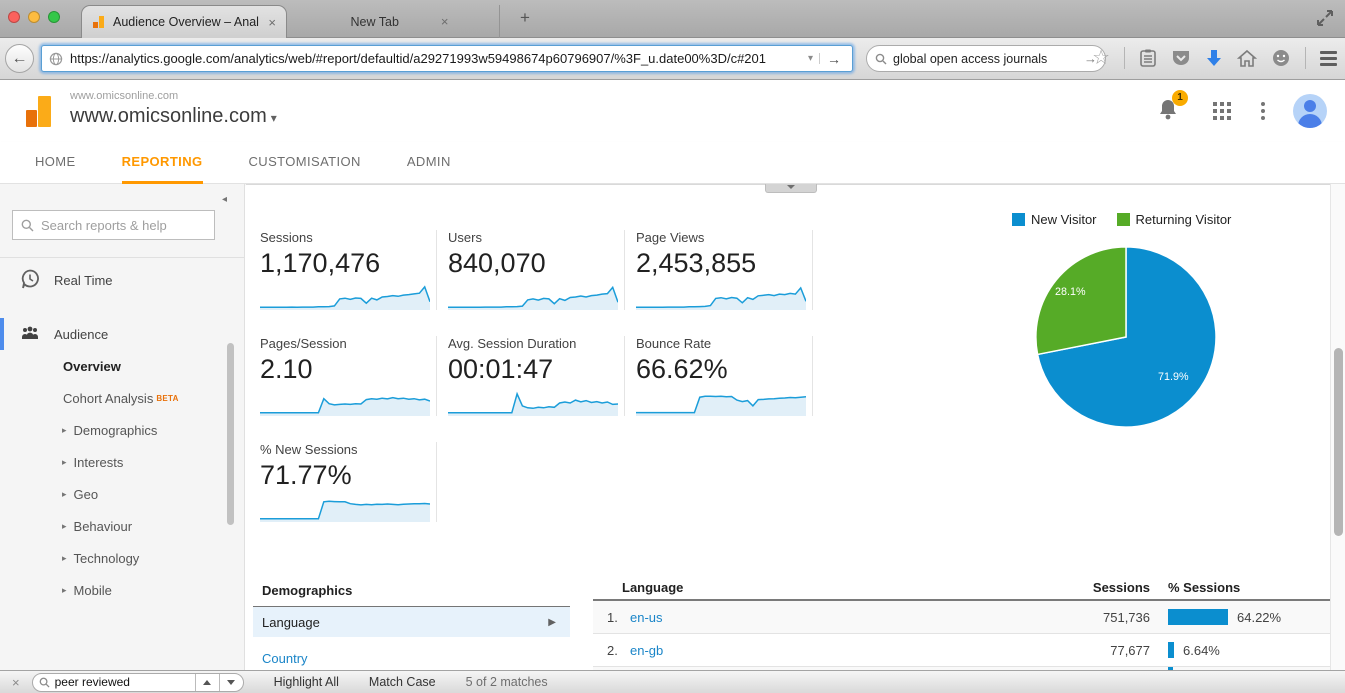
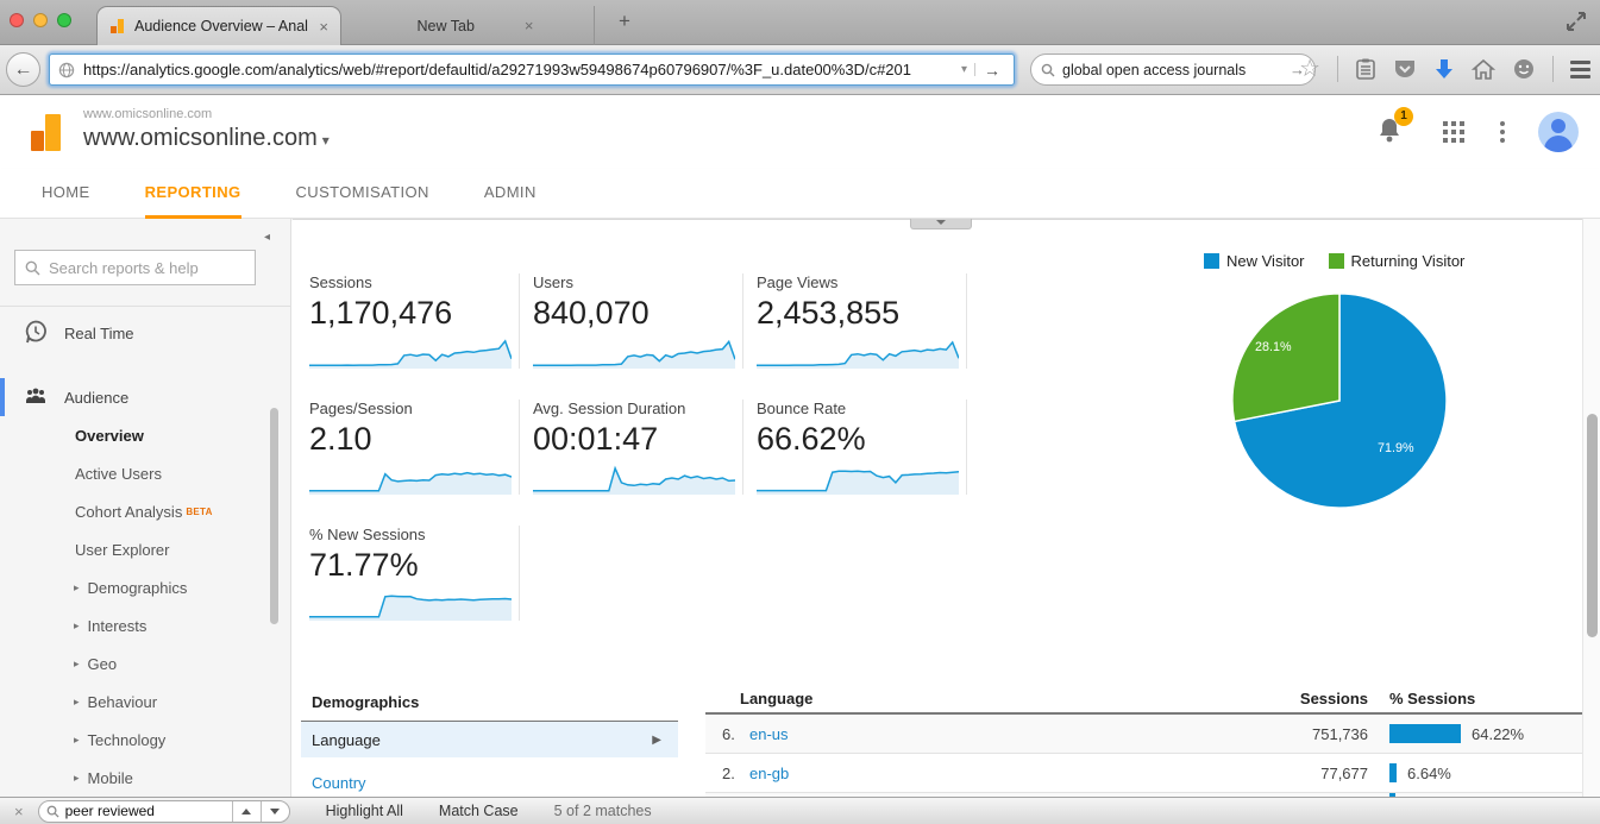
  Audience Overview – Anal
  ×
  New Tab
  ×
  +
  ←
  https://analytics.google.com/analytics/web/#report/defaultid/a29271993w59498674p60796907/%3F_u.date00%3D/c#201
  ▾
  →
  global open access journals
  →
  ☆
  www.omicsonline.com
  www.omicsonline.com ▾
  1
  HOME
  REPORTING
  CUSTOMISATION
  ADMIN
  Search reports & help
  ◂
  Real Time
  Audience
  Overview
+ Active Users
  Cohort Analysis
  BETA
+ User Explorer
  ▸
  Demographics
  ▸
  Interests
  ▸
  Geo
  ▸
  Behaviour
  ▸
  Technology
  ▸
  Mobile
  Sessions
  1,170,476
  Users
  840,070
  Page Views
  2,453,855
  Pages/Session
  2.10
  Avg. Session Duration
  00:01:47
  Bounce Rate
  66.62%
  % New Sessions
  71.77%
  New Visitor
  Returning Visitor
  71.9%
  28.1%
  Demographics
  Language
  ▶
  Country
  Language
  Sessions
  % Sessions
- 1.
+ 6.
  en-us
  751,736
  64.22%
  2.
  en-gb
  77,677
  6.64%
  ×
  peer reviewed
  Highlight All
  Match Case
  5 of 2 matches
